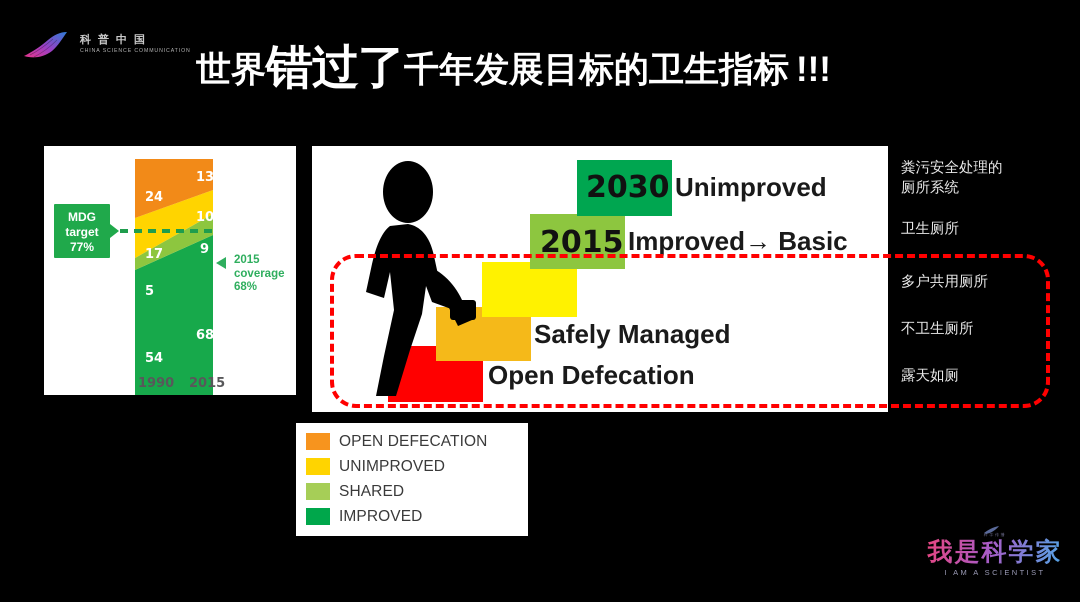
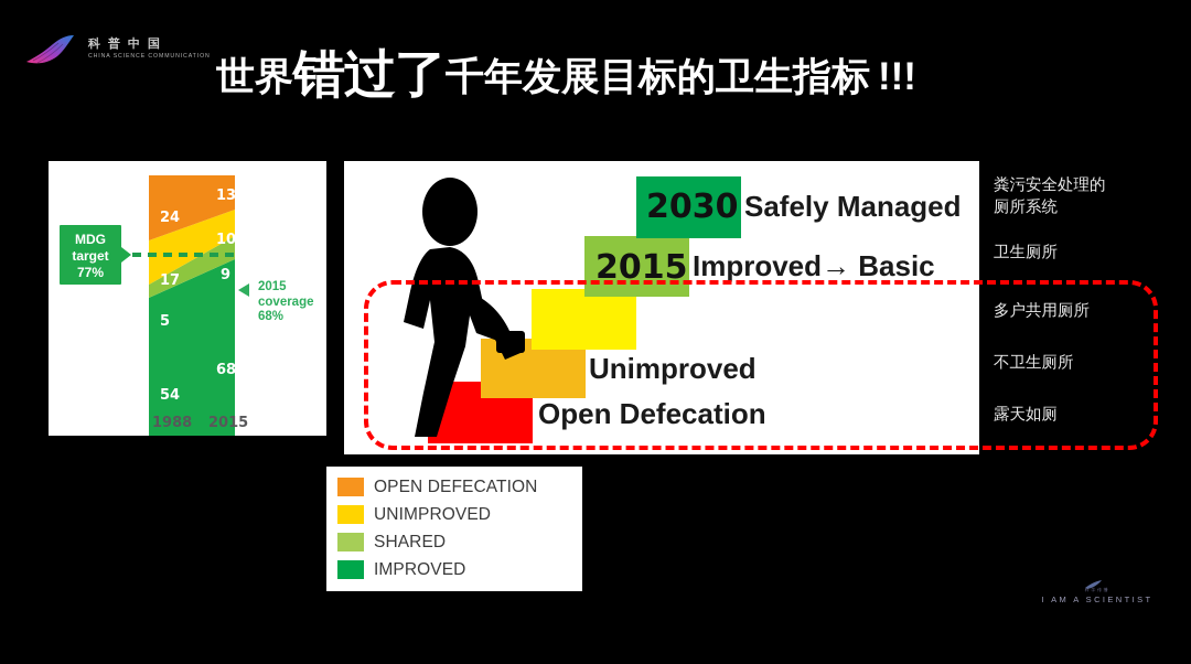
  科普中国
  世界
  错过了
  千年发展目标的卫生指标
  !!!
  24
  17
  5
  54
  13
  10
  9
  68
  MDG
  target
  77%
  2015
  coverage
  68%
- 1990
+ 1988
  2015
  OPEN DEFECATION
  UNIMPROVED
  SHARED
  IMPROVED
  Open Defecation
- Safely Managed
+ Unimproved
  Improved→ Basic
- Unimproved
+ Safely Managed
  2015
  2030
  粪污安全处理的
  厕所系统
  卫生厕所
  多户共用厕所
  不卫生厕所
  露天如厕
- 我是科学家
  I AM A SCIENTIST
